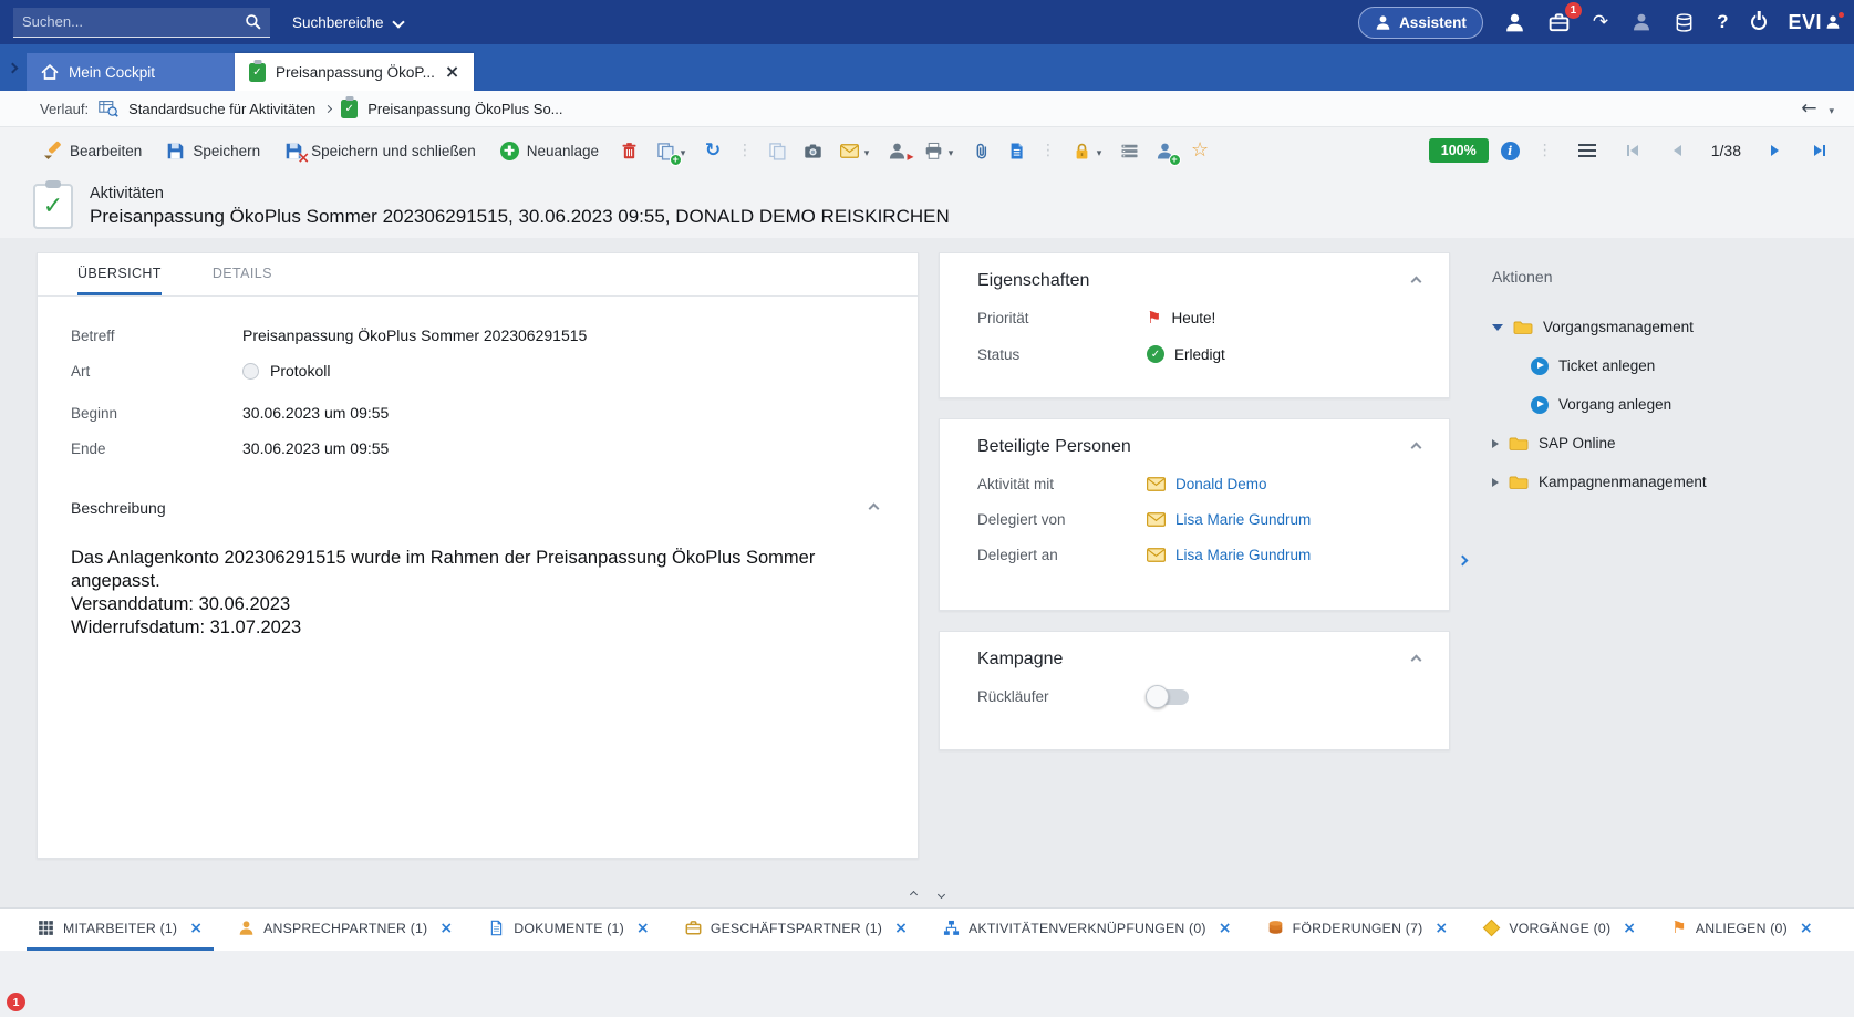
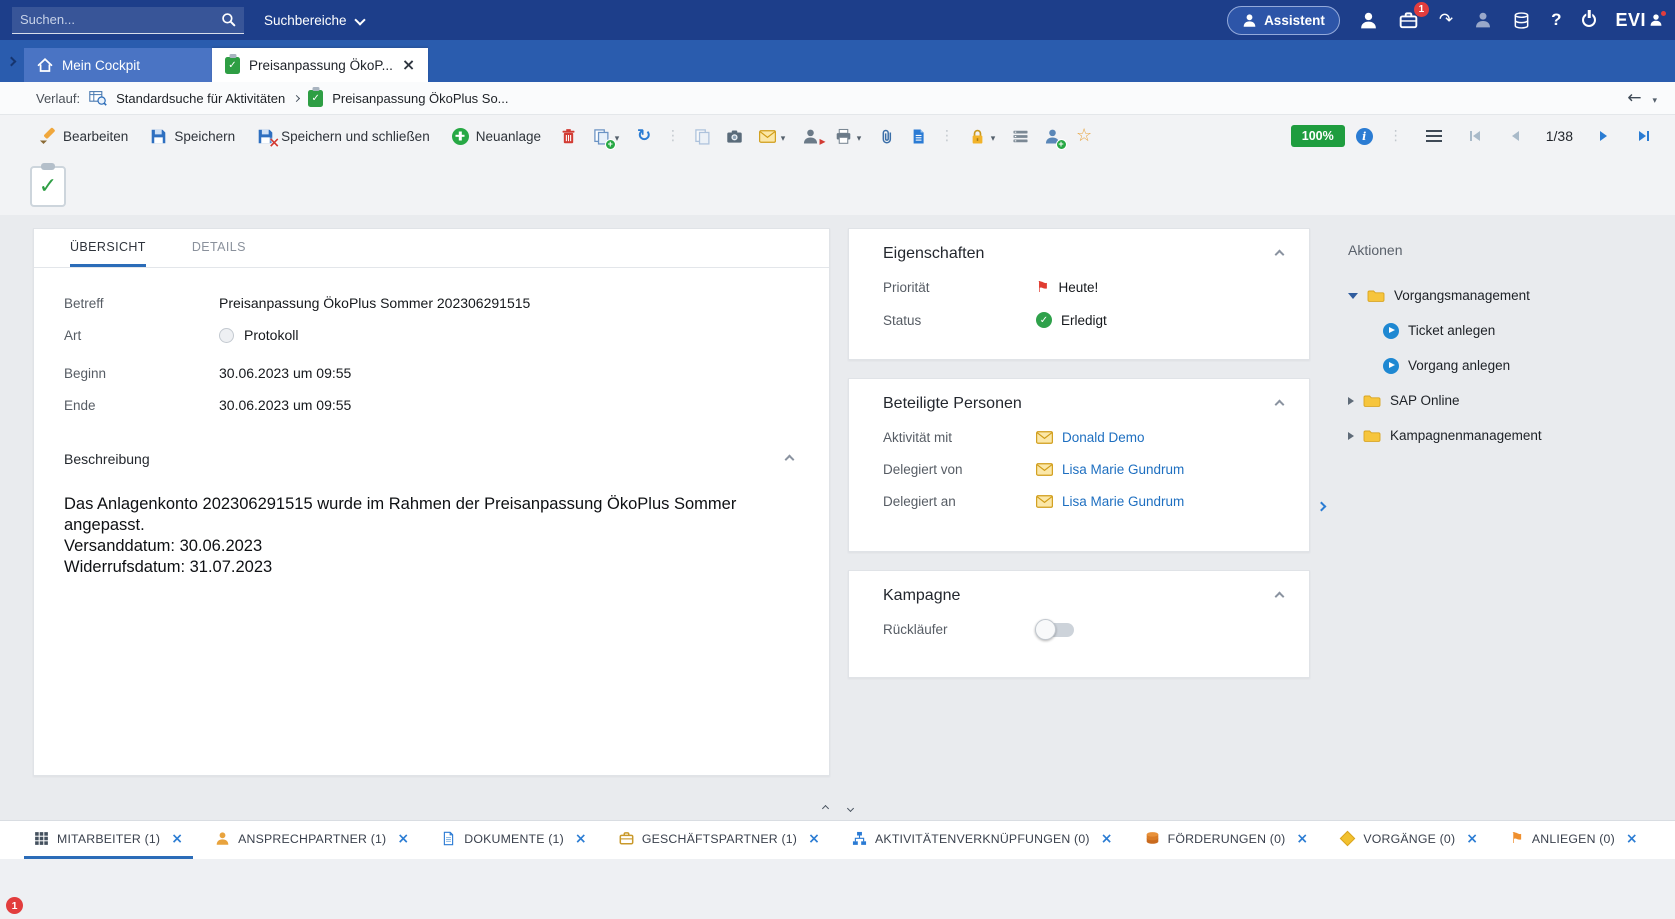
  Suchen...
  Suchbereiche
  Assistent
  1
  ?
  EVI
  Mein Cockpit
  Preisanpassung ÖkoP...
  Verlauf:
  Standardsuche für Aktivitäten
  Preisanpassung ÖkoPlus So...
  Bearbeiten
  Speichern
  Speichern und schließen
  Neuanlage
  100%
  1/38
- Aktivitäten
- Preisanpassung ÖkoPlus Sommer 202306291515, 30.06.2023 09:55, DONALD DEMO REISKIRCHEN
  ÜBERSICHT
  DETAILS
  Betreff
  Preisanpassung ÖkoPlus Sommer 202306291515
  Art
  Protokoll
  Beginn
  30.06.2023 um 09:55
  Ende
  30.06.2023 um 09:55
  Beschreibung
  Das Anlagenkonto 202306291515 wurde im Rahmen der Preisanpassung ÖkoPlus Sommer angepasst.
  Versanddatum: 30.06.2023
  Widerrufsdatum: 31.07.2023
  Eigenschaften
  Priorität
  Heute!
  Status
  Erledigt
  Beteiligte Personen
  Aktivität mit
  Donald Demo
  Delegiert von
  Lisa Marie Gundrum
  Delegiert an
  Lisa Marie Gundrum
  Kampagne
  Rückläufer
  Aktionen
  Vorgangsmanagement
  Ticket anlegen
  Vorgang anlegen
  SAP Online
  Kampagnenmanagement
  MITARBEITER (1)
  ANSPRECHPARTNER (1)
  DOKUMENTE (1)
  GESCHÄFTSPARTNER (1)
  AKTIVITÄTENVERKNÜPFUNGEN (0)
- FÖRDERUNGEN (7)
+ FÖRDERUNGEN (0)
  VORGÄNGE (0)
  ANLIEGEN (0)
  1
